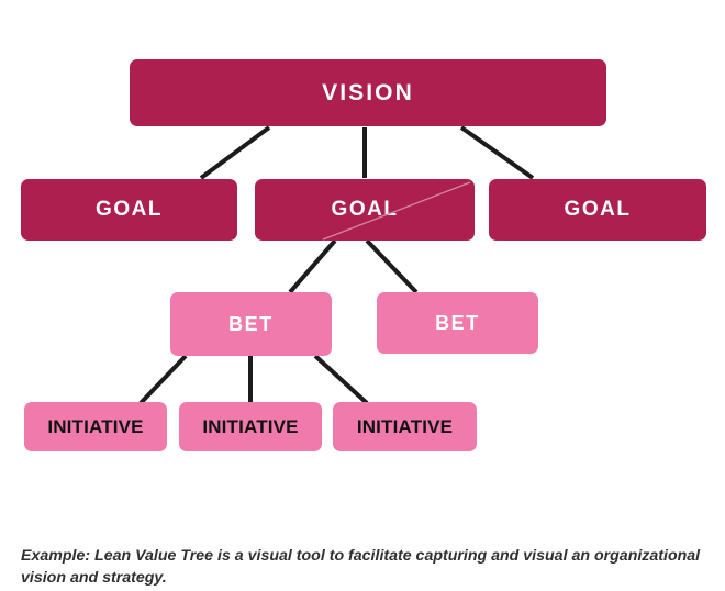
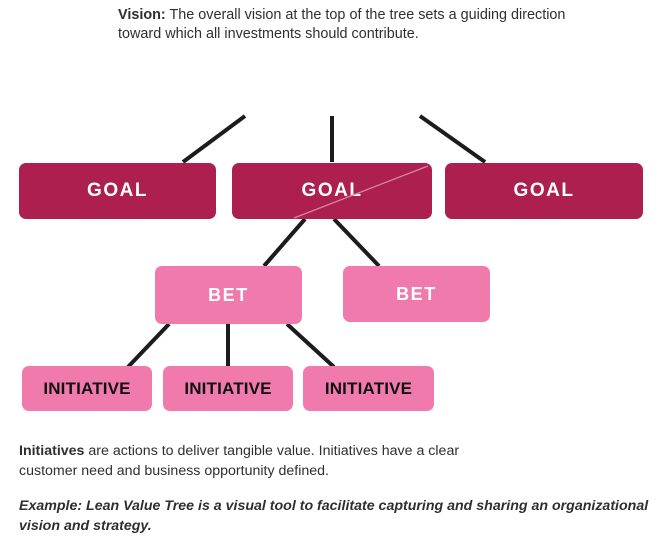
- VISION
  GOAL
  GOAL
  GOAL
  BET
  BET
  INITIATIVE
  INITIATIVE
  INITIATIVE
+ Vision: The overall vision at the top of the tree sets a guiding direction toward which all investments should contribute.
+ Initiatives are actions to deliver tangible value. Initiatives have a clear customer need and business opportunity defined.
- Example: Lean Value Tree is a visual tool to facilitate capturing and visual an organizational vision and strategy.
+ Example: Lean Value Tree is a visual tool to facilitate capturing and sharing an organizational vision and strategy.
